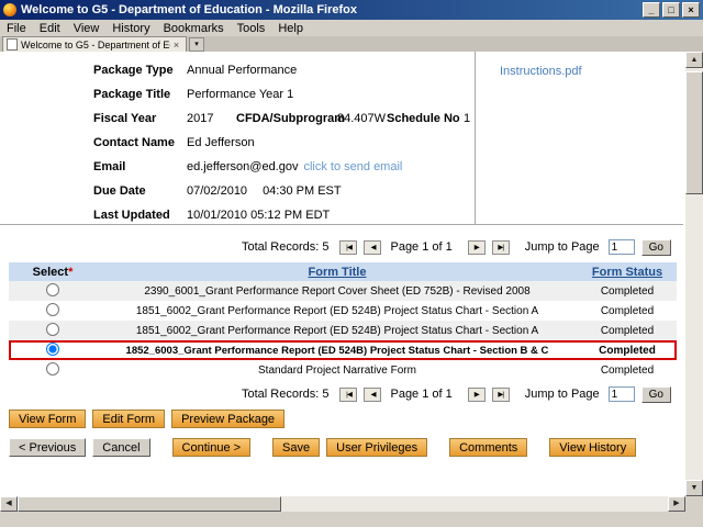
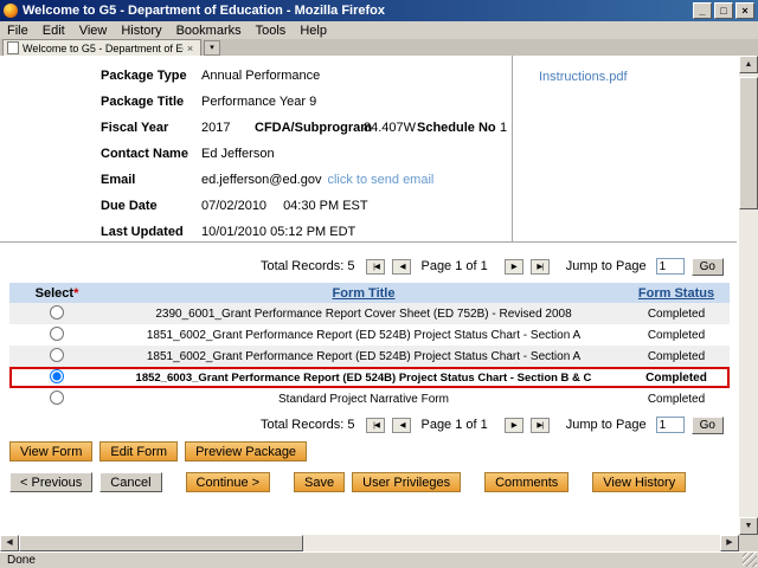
  Welcome to G5 - Department of Education - Mozilla Firefox
  _
  □
  ×
  File
  Edit
  View
  History
  Bookmarks
  Tools
  Help
  Welcome to G5 - Department of E
  ×
  Package Type
  Annual Performance
  Package Title
- Performance Year 1
+ Performance Year 9
  Fiscal Year
  2017
  CFDA/Subprogra
  84.407W
  Schedule No
  1
  Contact Name
  Ed Jefferson
  Email
  ed.jefferson@ed.gov
  click to send email
  Due Date
  07/02/2010
  04:30 PM EST
  Last Updated
  10/01/2010 05:12 PM EDT
  Instructions.pdf
  Total Records: 5
  Page 1 of 1
  Jump to Page
  1
  Go
  Select*
  Form Title
  Form Status
  2390_6001_Grant Performance Report Cover Sheet (ED 752B) - Revised 2008
  Completed
  1851_6002_Grant Performance Report (ED 524B) Project Status Chart - Section A
  Completed
  1851_6002_Grant Performance Report (ED 524B) Project Status Chart - Section A
  Completed
  1852_6003_Grant Performance Report (ED 524B) Project Status Chart - Section B & C
  Completed
  Standard Project Narrative Form
  Completed
  Total Records: 5
  Page 1 of 1
  Jump to Page
  1
  Go
  View Form
  Edit Form
  Preview Package
  < Previous
  Cancel
  Continue >
  Save
  User Privileges
  Comments
  View History
+ Done
